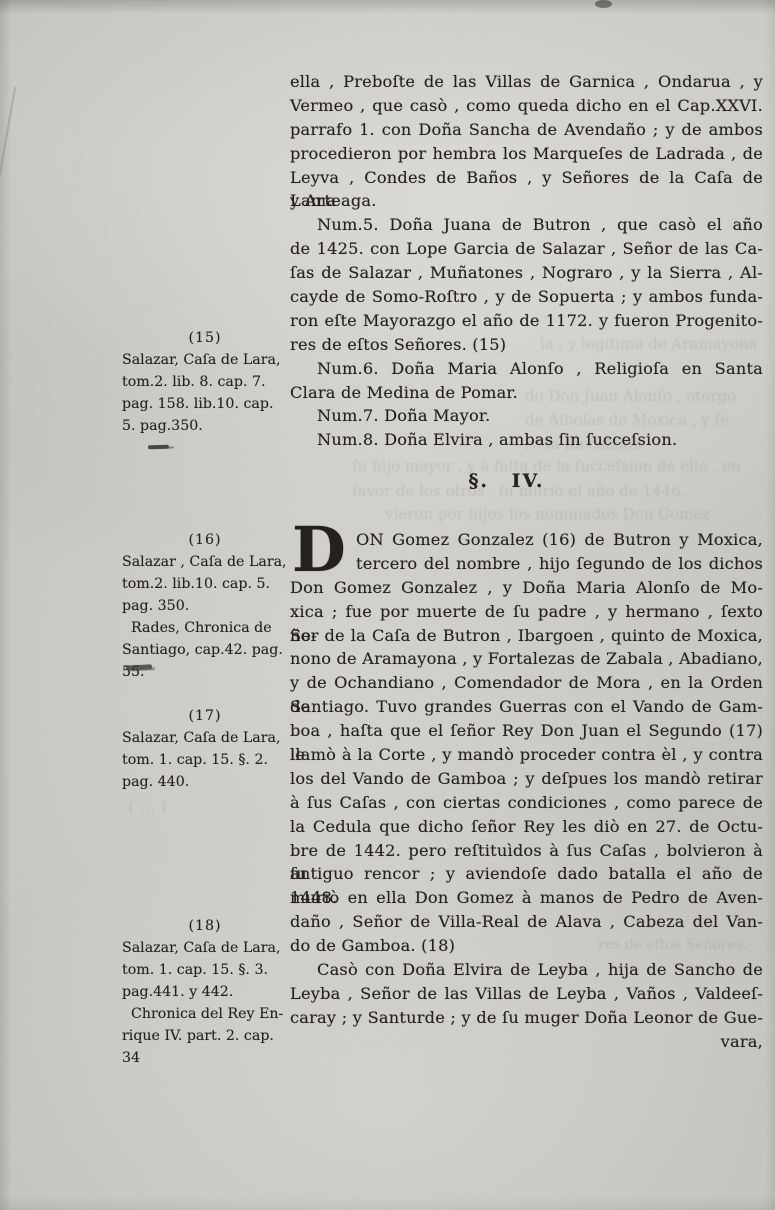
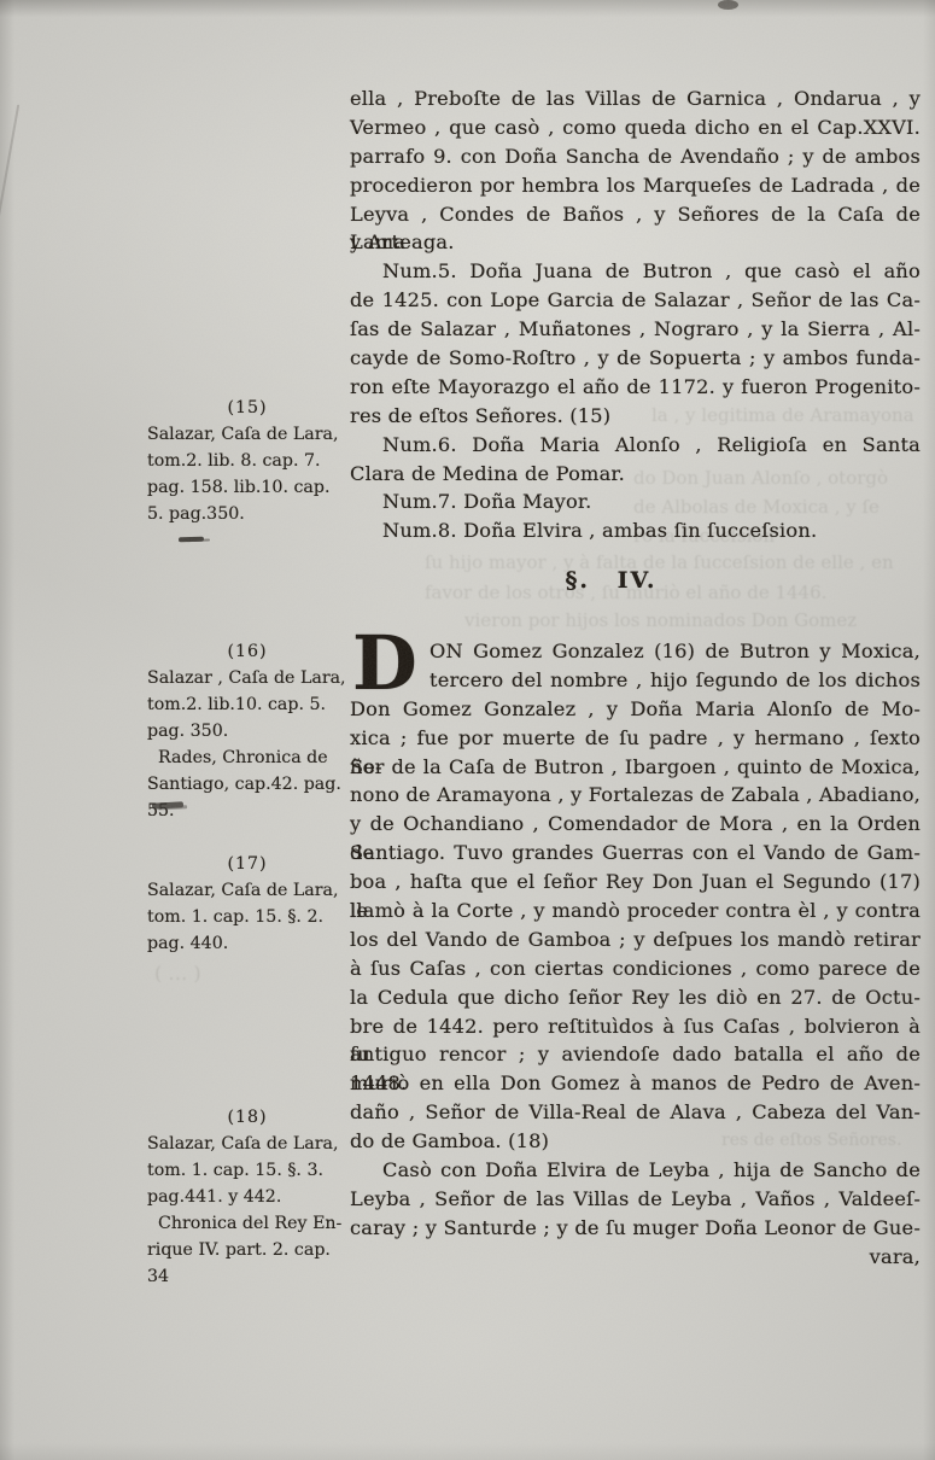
  ro la ſucceſsion
  ſu hijo mayor , y à falta de la ſucceſsion de elle , en
  favor de los otros , ſu muriò el año de 1446.
  (15)
  Salazar, Caſa de Lara,
  tom.2. lib. 8. cap. 7.
  pag. 158. lib.10. cap.
  5. pag.350.
  (16)
  Salazar , Caſa de Lara,
  tom.2. lib.10. cap. 5.
  pag. 350.
  Rades, Chronica de
  Santiago, cap.42. pag.
  55.
  (17)
  Salazar, Caſa de Lara,
  tom. 1. cap. 15. §. 2.
  pag. 440.
  (18)
  Salazar, Caſa de Lara,
  tom. 1. cap. 15. §. 3.
  pag.441. y 442.
  Chronica del Rey En-
  rique IV. part. 2. cap.
  34
  ella , Preboſte de las Villas de Garnica , Ondarua , y
  Vermeo , que casò , como queda dicho en el Cap.XXVI.
- parrafo 1. con Doña Sancha de Avendaño ; y de ambos
+ parrafo 9. con Doña Sancha de Avendaño ; y de ambos
  procedieron por hembra los Marqueſes de Ladrada , de
  Leyva , Condes de Baños , y Señores de la Caſa de Lama
  y Arteaga.
  Num.5. Doña Juana de Butron , que casò el año
  de 1425. con Lope Garcia de Salazar , Señor de las Ca-
  ſas de Salazar , Muñatones , Nograro , y la Sierra , Al-
  cayde de Somo-Roſtro , y de Sopuerta ; y ambos funda-
  ron eſte Mayorazgo el año de 1172. y fueron Progenito-
  res de eſtos Señores. (15)
  Num.6. Doña Maria Alonſo , Religioſa en Santa
  Clara de Medina de Pomar.
  Num.7. Doña Mayor.
  Num.8. Doña Elvira , ambas ſin ſucceſsion.
  §. IV.
  D
  ON Gomez Gonzalez (16) de Butron y Moxica,
  tercero del nombre , hijo ſegundo de los dichos
  Don Gomez Gonzalez , y Doña Maria Alonſo de Mo-
  xica ; fue por muerte de ſu padre , y hermano , ſexto Se-
  ñor de la Caſa de Butron , Ibargoen , quinto de Moxica,
  nono de Aramayona , y Fortalezas de Zabala , Abadiano,
  y de Ochandiano , Comendador de Mora , en la Orden de
  Santiago. Tuvo grandes Guerras con el Vando de Gam-
  boa , haſta que el ſeñor Rey Don Juan el Segundo (17) le
  llamò à la Corte , y mandò proceder contra èl , y contra
  los del Vando de Gamboa ; y deſpues los mandò retirar
  à ſus Caſas , con ciertas condiciones , como parece de
  la Cedula que dicho ſeñor Rey les diò en 27. de Octu-
  bre de 1442. pero reſtituìdos à ſus Caſas , bolvieron à ſu
  antiguo rencor ; y aviendoſe dado batalla el año de 1448.
  muriò en ella Don Gomez à manos de Pedro de Aven-
  daño , Señor de Villa-Real de Alava , Cabeza del Van-
  do de Gamboa. (18)
  Casò con Doña Elvira de Leyba , hija de Sancho de
  Leyba , Señor de las Villas de Leyba , Vaños , Valdeeſ-
  caray ; y Santurde ; y de ſu muger Doña Leonor de Gue-
  vara,
